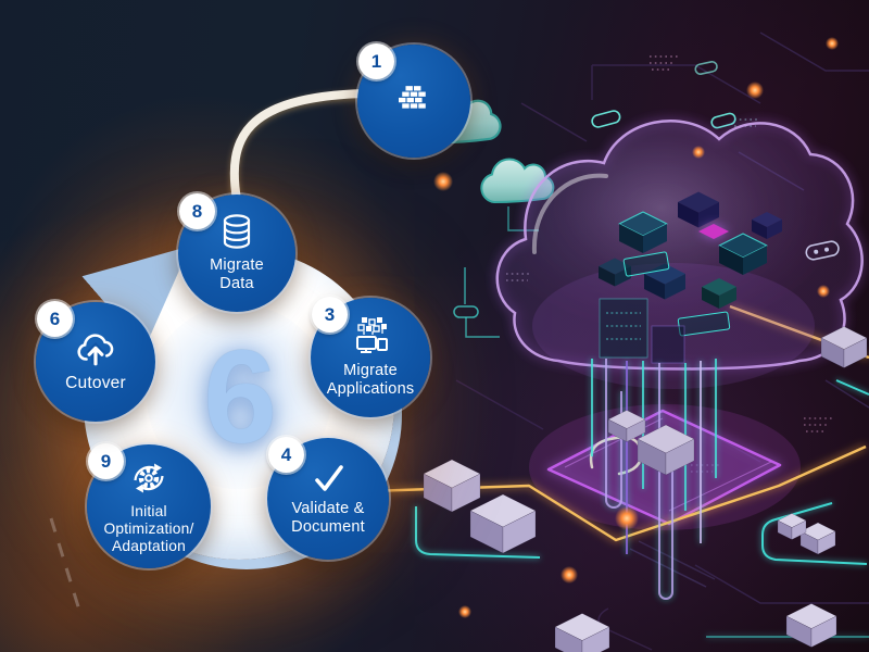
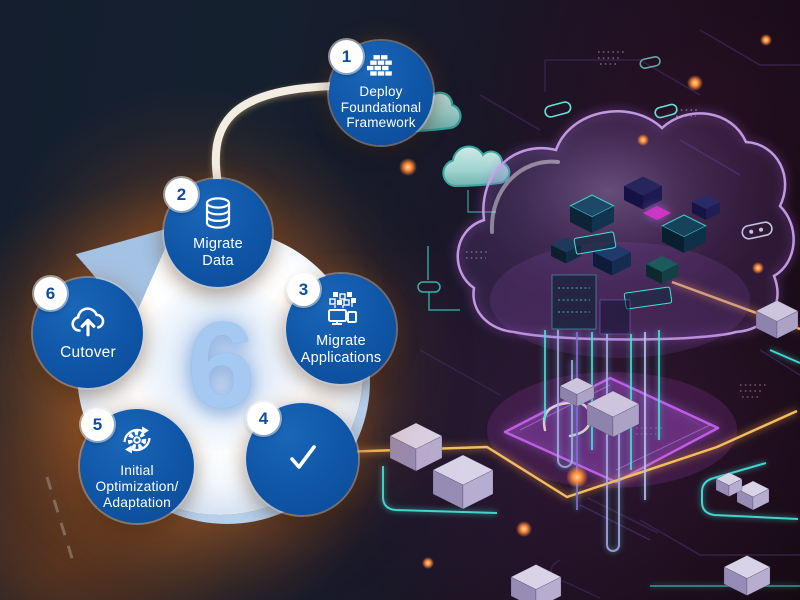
  6
  1
+ Deploy
+ Foundational
+ Framework
- 8
+ 2
  Migrate
  Data
  3
  Migrate
  Applications
  4
- Validate &
- Document
- 9
+ 5
  Initial
  Optimization/
  Adaptation
  6
  Cutover
